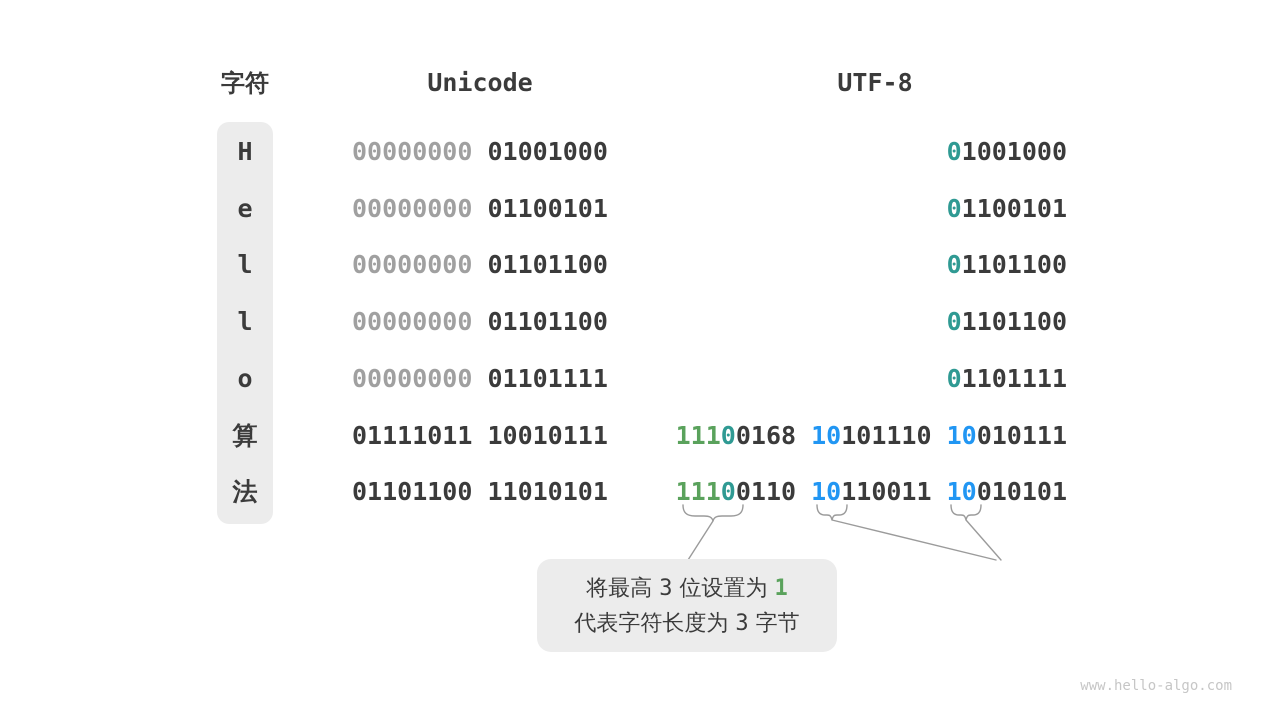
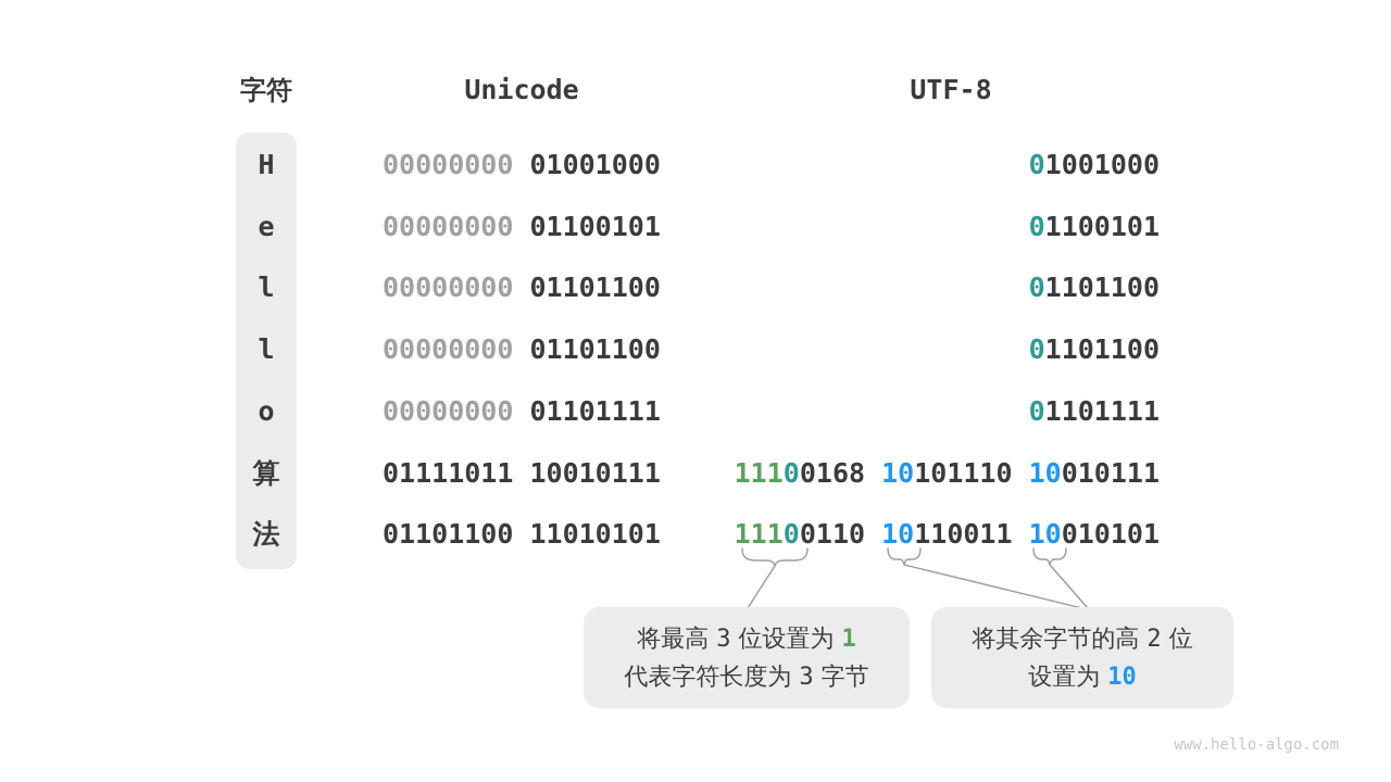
  字符
  Unicode
  UTF-8
  H
  00000000 01001000
  01001000
  e
  00000000 01100101
  01100101
  l
  00000000 01101100
  01101100
  l
  00000000 01101100
  01101100
  o
  00000000 01101111
  01101111
  算
  01111011 10010111
  11100168 10101110 10010111
  法
  01101100 11010101
  11100110 10110011 10010101
  将最高 3 位设置为 1
  代表字符长度为 3 字节
+ 将其余字节的高 2 位
+ 设置为 10
  www.hello-algo.com
